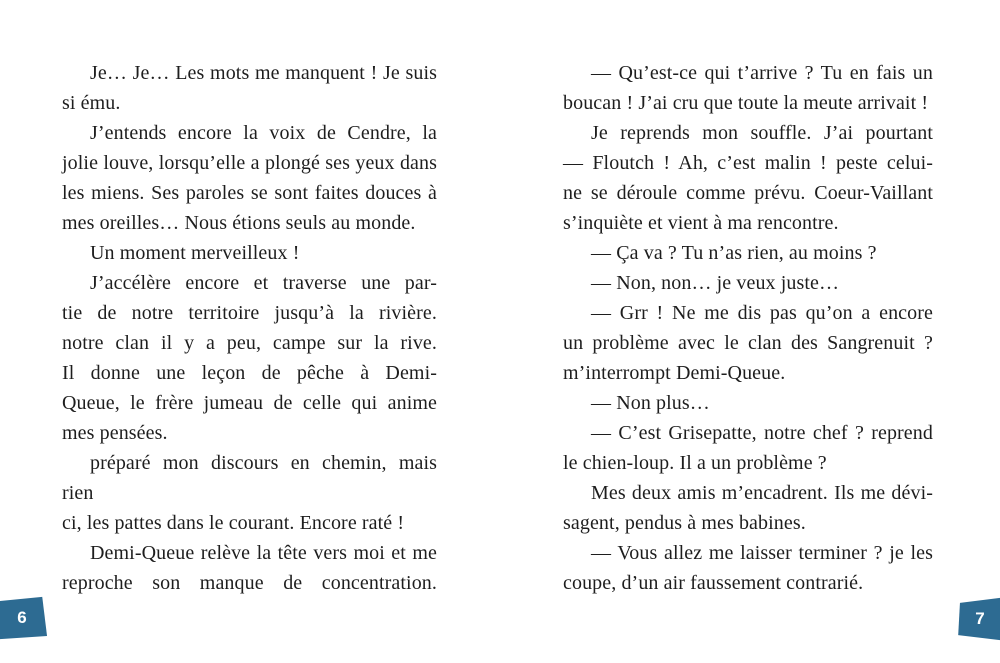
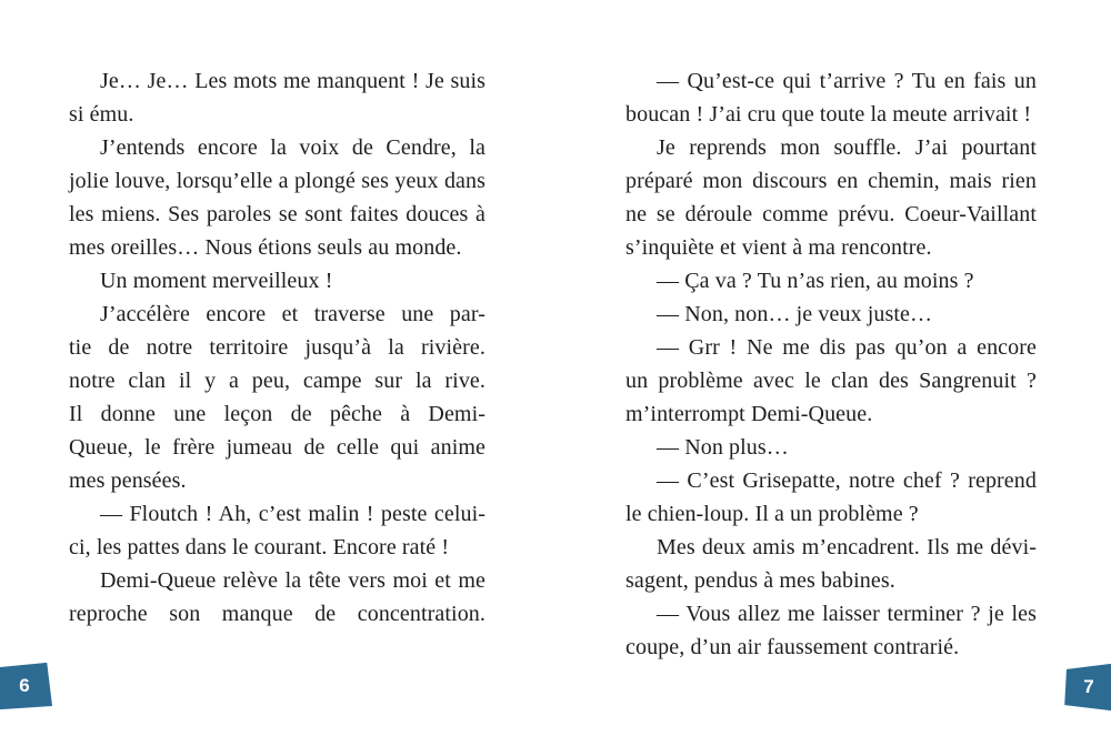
  Je… Je… Les mots me manquent ! Je suis
  si ému.
  J’entends encore la voix de Cendre, la
  jolie louve, lorsqu’elle a plongé ses yeux dans
  les miens. Ses paroles se sont faites douces à
  mes oreilles… Nous étions seuls au monde.
  Un moment merveilleux !
  J’accélère encore et traverse une par-
  tie de notre territoire jusqu’à la rivière.
  notre clan il y a peu, campe sur la rive.
  Il donne une leçon de pêche à Demi-
  Queue, le frère jumeau de celle qui anime
  mes pensées.
- préparé mon discours en chemin, mais rien
+ — Floutch ! Ah, c’est malin ! peste celui-
  ci, les pattes dans le courant. Encore raté !
  Demi-Queue relève la tête vers moi et me
  reproche son manque de concentration.
  — Qu’est-ce qui t’arrive ? Tu en fais un
  boucan ! J’ai cru que toute la meute arrivait !
  Je reprends mon souffle. J’ai pourtant
- — Floutch ! Ah, c’est malin ! peste celui-
+ préparé mon discours en chemin, mais rien
  ne se déroule comme prévu. Coeur-Vaillant
  s’inquiète et vient à ma rencontre.
  — Ça va ? Tu n’as rien, au moins ?
  — Non, non… je veux juste…
  — Grr ! Ne me dis pas qu’on a encore
  un problème avec le clan des Sangrenuit ?
  m’interrompt Demi-Queue.
  — Non plus…
  — C’est Grisepatte, notre chef ? reprend
  le chien-loup. Il a un problème ?
  Mes deux amis m’encadrent. Ils me dévi-
  sagent, pendus à mes babines.
  — Vous allez me laisser terminer ? je les
  coupe, d’un air faussement contrarié.
  6
  7
